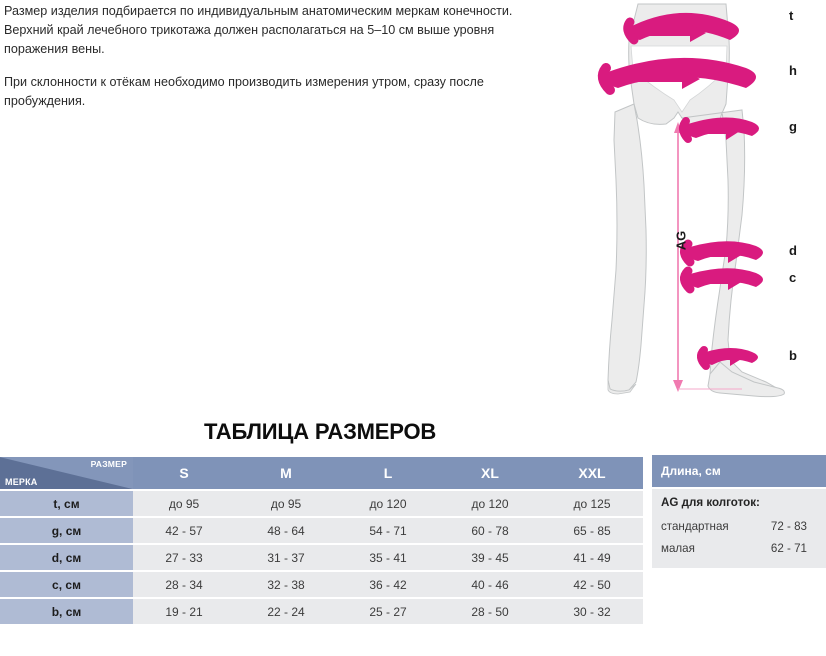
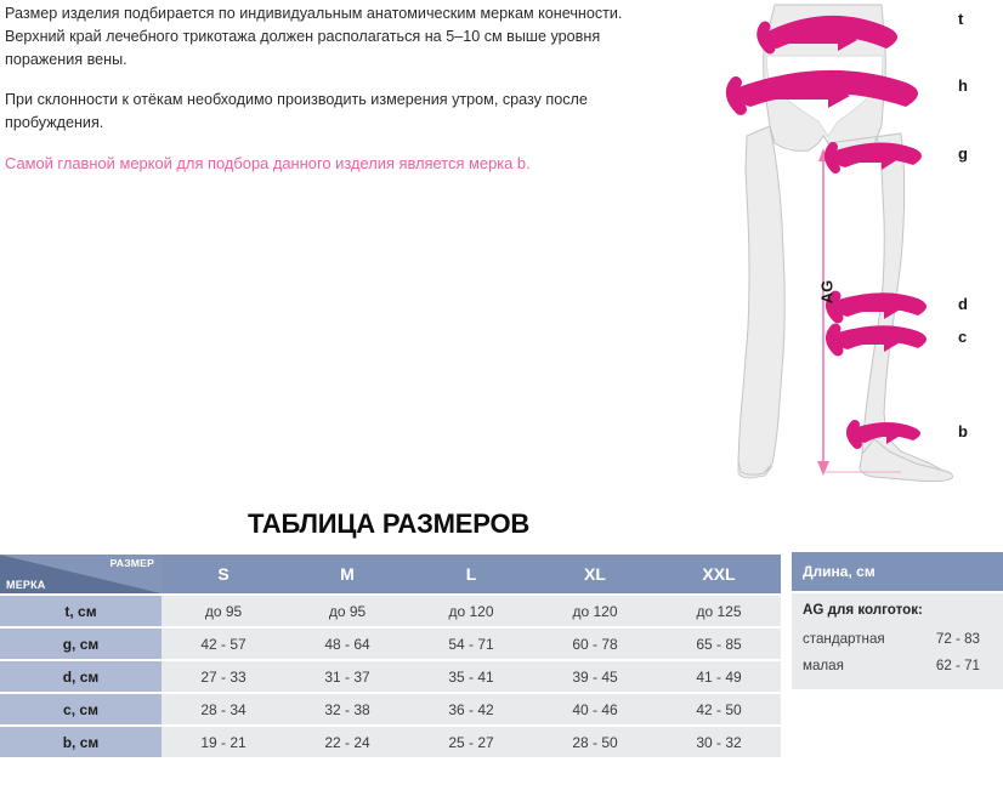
  Размер изделия подбирается по индивидуальным анатомическим меркам конечности. Верхний край лечебного трикотажа должен располагаться на 5–10 см выше уровня поражения вены.
  При склонности к отёкам необходимо производить измерения утром, сразу после пробуждения.
+ Самой главной меркой для подбора данного изделия является мерка b.
  t
  h
  g
  d
  c
  b
  ТАБЛИЦА РАЗМЕРОВ
  РАЗМЕР МЕРКА	S	M	L	XL	XXL
  t, см	до 95	до 95	до 120	до 120	до 125
  g, см	42 - 57	48 - 64	54 - 71	60 - 78	65 - 85
  d, см	27 - 33	31 - 37	35 - 41	39 - 45	41 - 49
  c, см	28 - 34	32 - 38	36 - 42	40 - 46	42 - 50
  b, см	19 - 21	22 - 24	25 - 27	28 - 50	30 - 32
  Длина, см
  AG для колготок:
  стандартная
  72 - 83
  малая
  62 - 71
